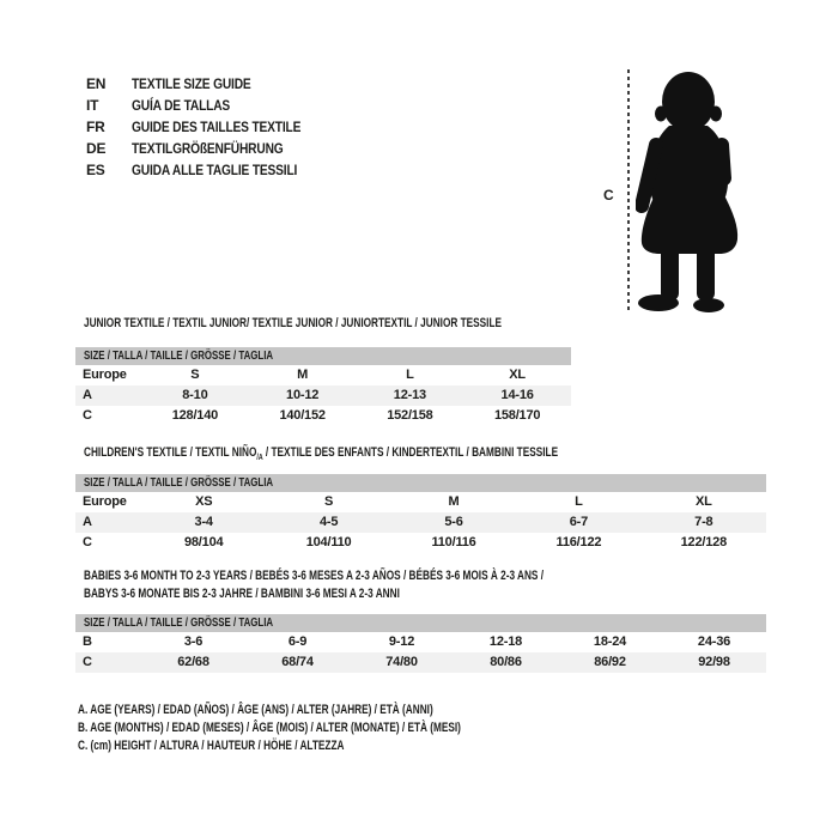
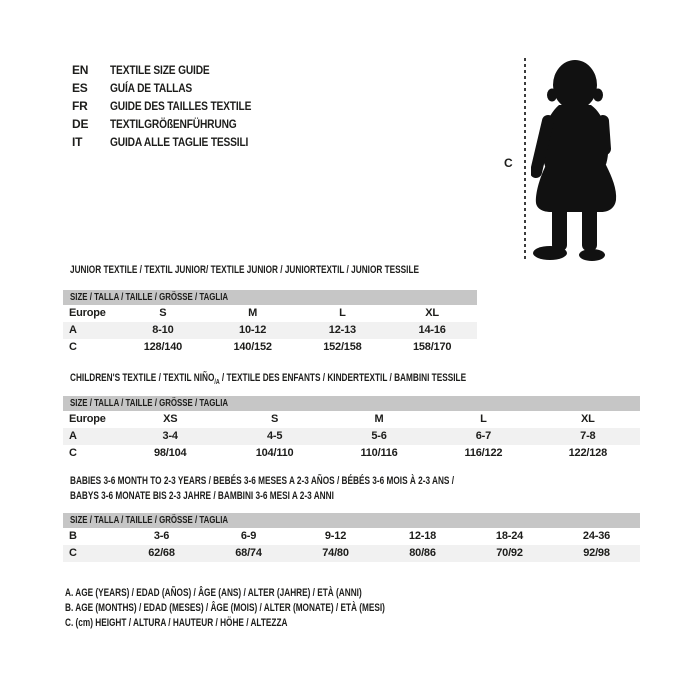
  EN TEXTILE SIZE GUIDE
- IT GUÍA DE TALLAS
+ ES GUÍA DE TALLAS
  FR GUIDE DES TAILLES TEXTILE
  DE TEXTILGRÖßENFÜHRUNG
- ES GUIDA ALLE TAGLIE TESSILI
+ IT GUIDA ALLE TAGLIE TESSILI
  C
  JUNIOR TEXTILE / TEXTIL JUNIOR/ TEXTILE JUNIOR / JUNIORTEXTIL / JUNIOR TESSILE
  SIZE / TALLA / TAILLE / GRÖSSE / TAGLIA
  Europe
  S
  M
  L
  XL
  A
  8-10
  10-12
  12-13
  14-16
  C
  128/140
  140/152
  152/158
  158/170
  CHILDREN'S TEXTILE / TEXTIL NIÑO / TEXTILE DES ENFANTS / KINDERTEXTIL / BAMBINI TESSILE
  SIZE / TALLA / TAILLE / GRÖSSE / TAGLIA
  Europe
  XS
  S
  M
  L
  XL
  A
  3-4
  4-5
  5-6
  6-7
  7-8
  C
  98/104
  104/110
  110/116
  116/122
  122/128
  BABIES 3-6 MONTH TO 2-3 YEARS / BEBÉS 3-6 MESES A 2-3 AÑOS / BÉBÉS 3-6 MOIS À 2-3 ANS /
  BABYS 3-6 MONATE BIS 2-3 JAHRE / BAMBINI 3-6 MESI A 2-3 ANNI
  SIZE / TALLA / TAILLE / GRÖSSE / TAGLIA
  B
  3-6
  6-9
  9-12
  12-18
  18-24
  24-36
  C
  62/68
  68/74
  74/80
  80/86
- 86/92
+ 70/92
  92/98
  A. AGE (YEARS) / EDAD (AÑOS) / ÂGE (ANS) / ALTER (JAHRE) / ETÀ (ANNI)
  B. AGE (MONTHS) / EDAD (MESES) / ÂGE (MOIS) / ALTER (MONATE) / ETÀ (MESI)
  C. (cm) HEIGHT / ALTURA / HAUTEUR / HÖHE / ALTEZZA
